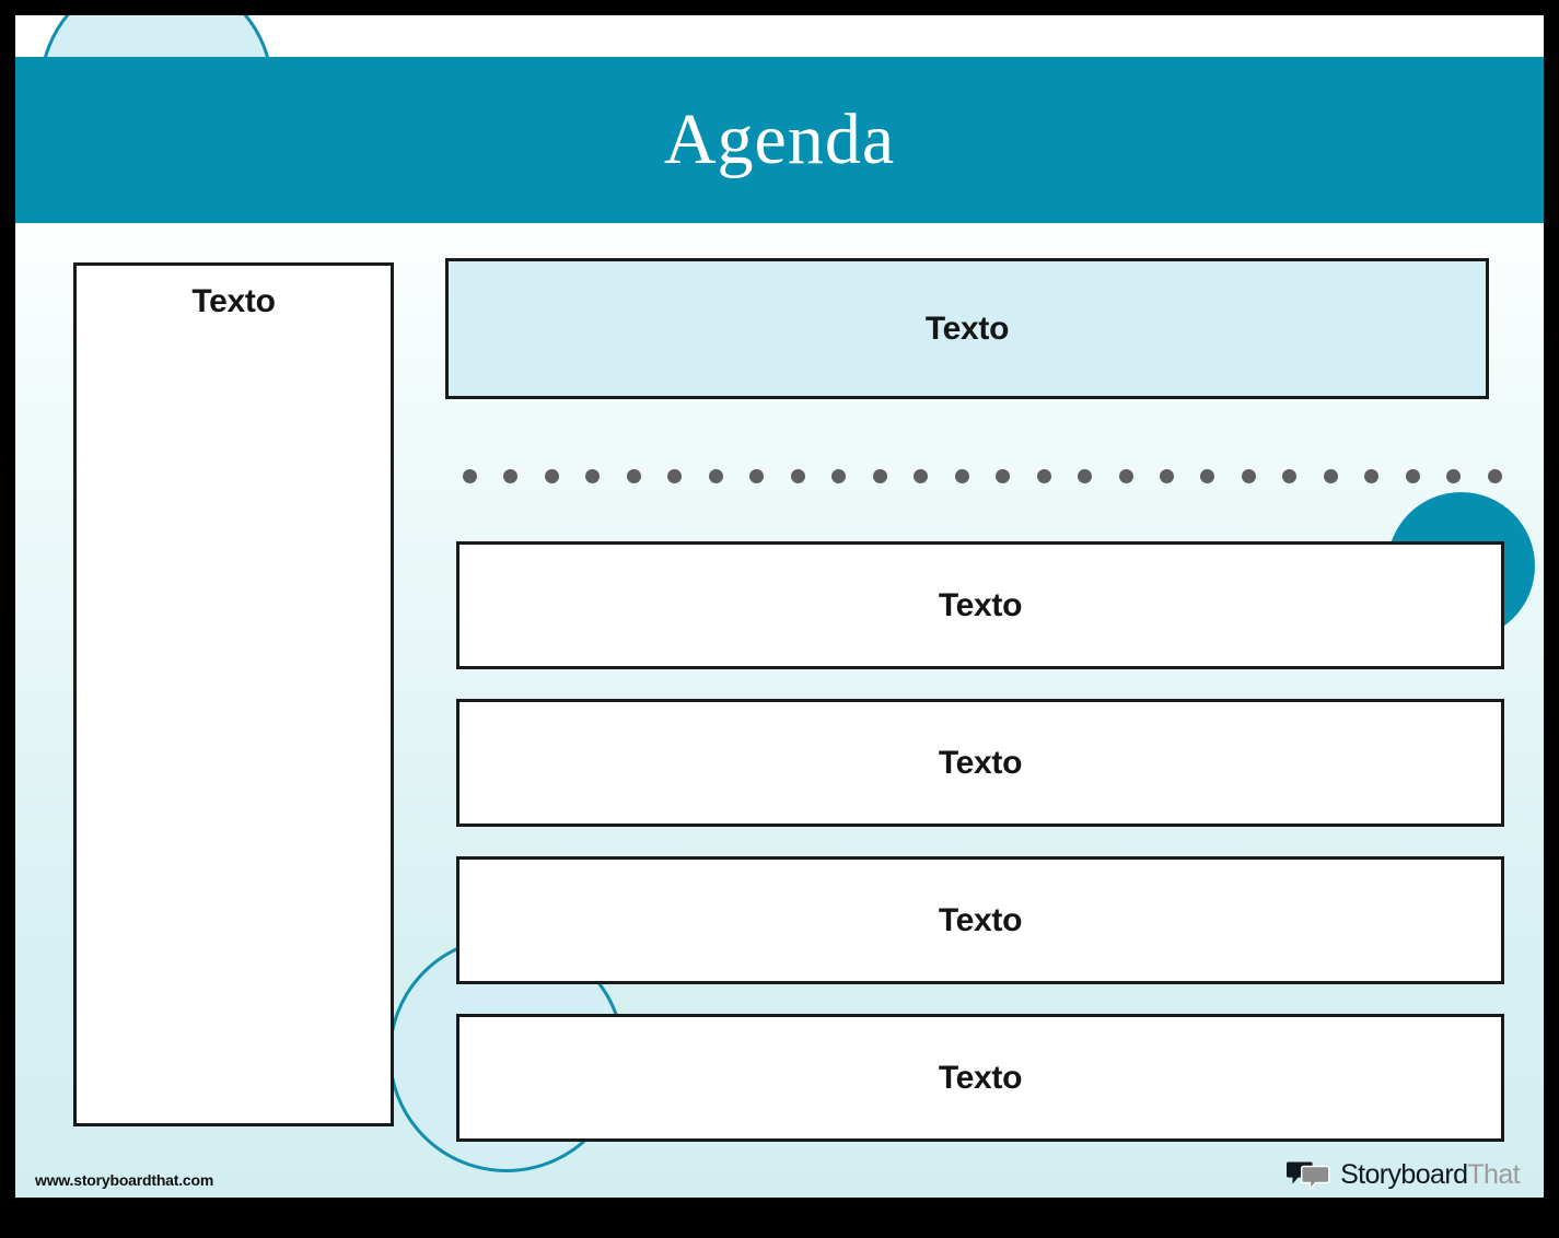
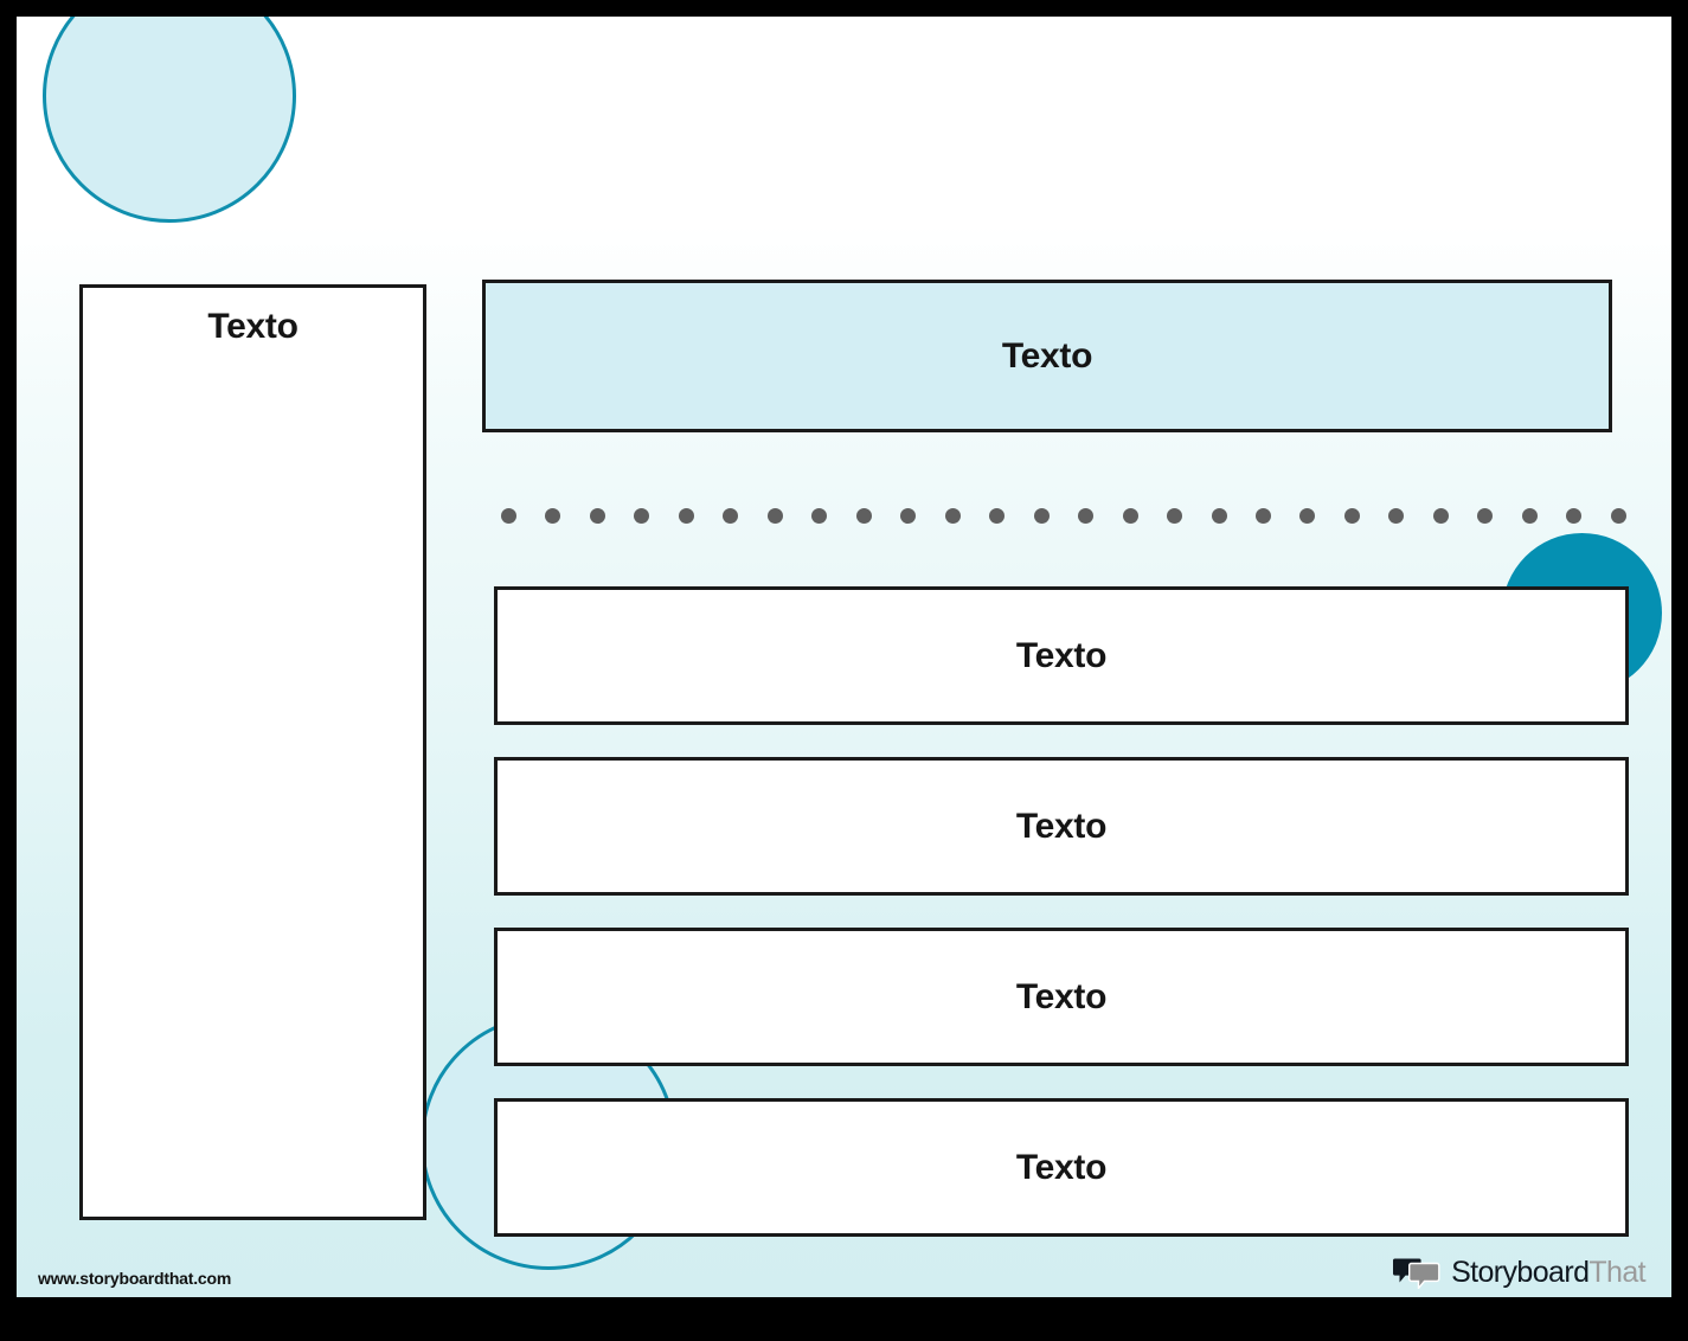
- Agenda
  Texto
  Texto
  Texto
  Texto
  Texto
  Texto
  www.storyboardthat.com
  StoryboardThat
